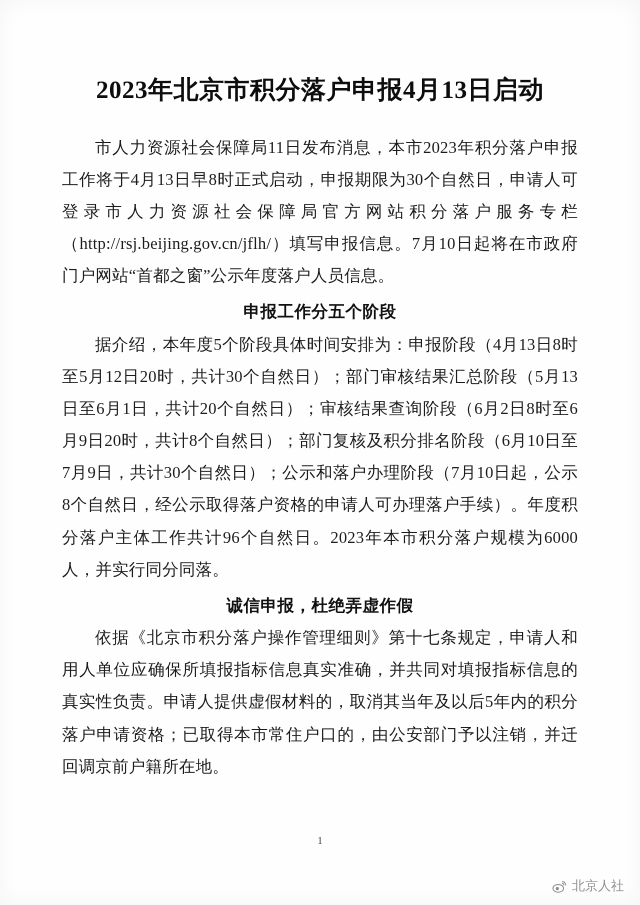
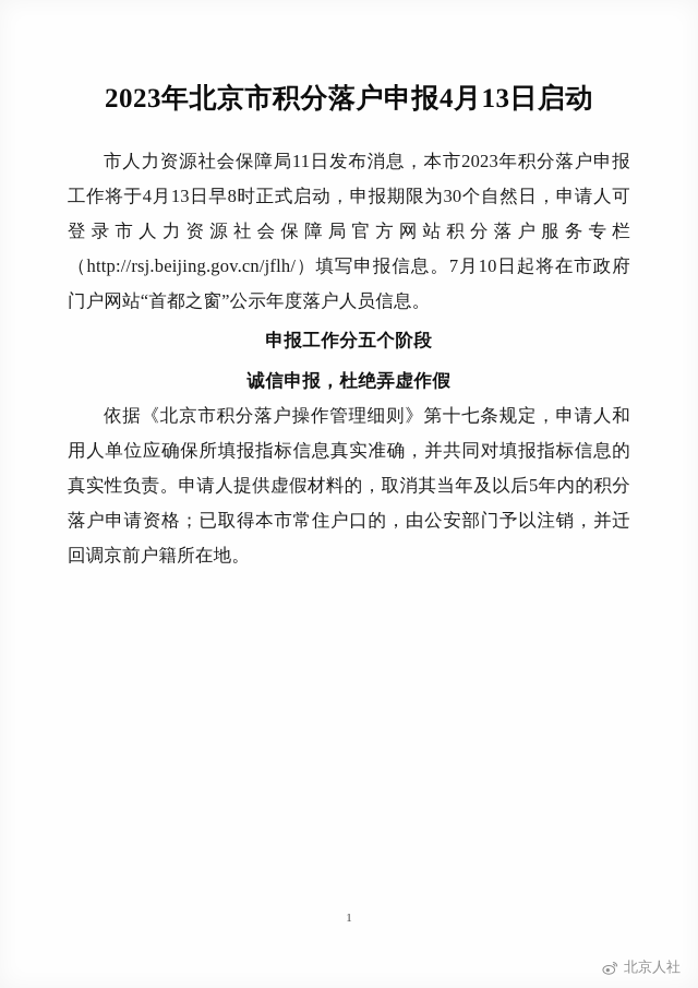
  2023年北京市积分落户申报4月13日启动
  市人力资源社会保障局11日发布消息，本市2023年积分落户申报工作将于4月13日早8时正式启动，申报期限为30个自然日，申请人可登录市人力资源社会保障局官方网站积分落户服务专栏（http://rsj.beijing.gov.cn/jflh/）填写申报信息。7月10日起将在市政府门户网站“首都之窗”公示年度落户人员信息。
  申报工作分五个阶段
- 据介绍，本年度5个阶段具体时间安排为：申报阶段（4月13日8时至5月12日20时，共计30个自然日）；部门审核结果汇总阶段（5月13日至6月1日，共计20个自然日）；审核结果查询阶段（6月2日8时至6月9日20时，共计8个自然日）；部门复核及积分排名阶段（6月10日至7月9日，共计30个自然日）；公示和落户办理阶段（7月10日起，公示8个自然日，经公示取得落户资格的申请人可办理落户手续）。年度积分落户主体工作共计96个自然日。2023年本市积分落户规模为6000人，并实行同分同落。
  诚信申报，杜绝弄虚作假
  依据《北京市积分落户操作管理细则》第十七条规定，申请人和用人单位应确保所填报指标信息真实准确，并共同对填报指标信息的真实性负责。申请人提供虚假材料的，取消其当年及以后5年内的积分落户申请资格；已取得本市常住户口的，由公安部门予以注销，并迁回调京前户籍所在地。
  1
  北京人社
